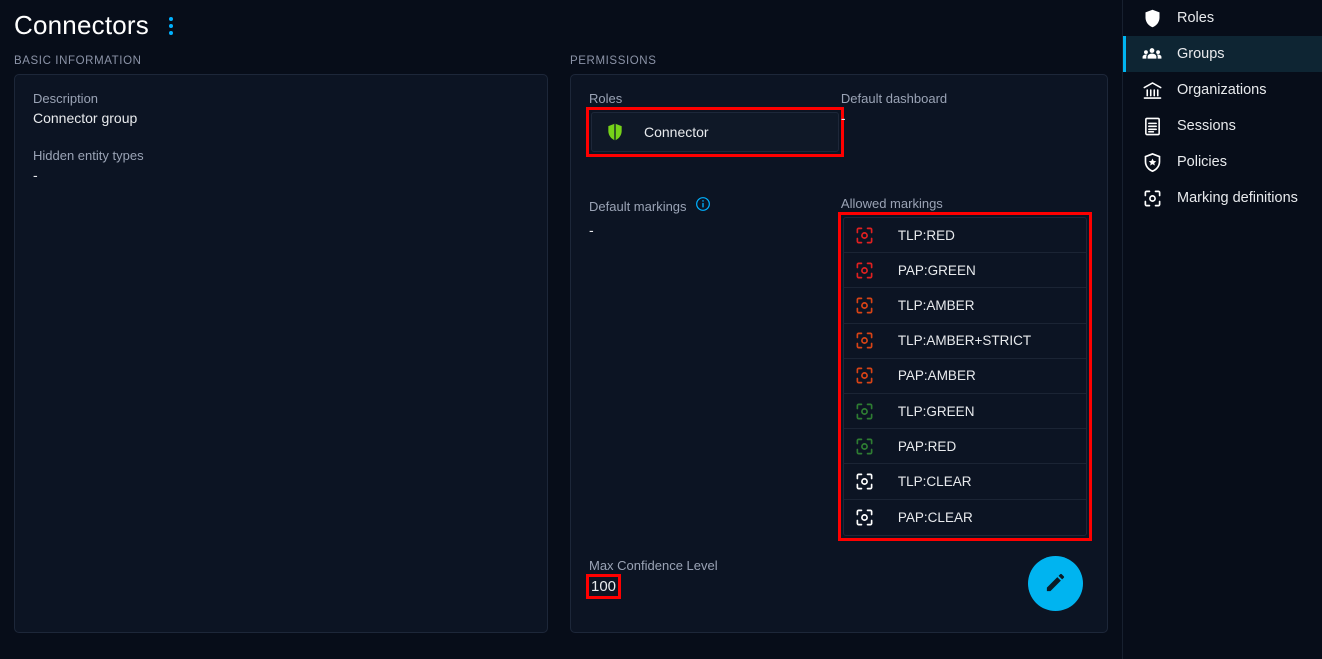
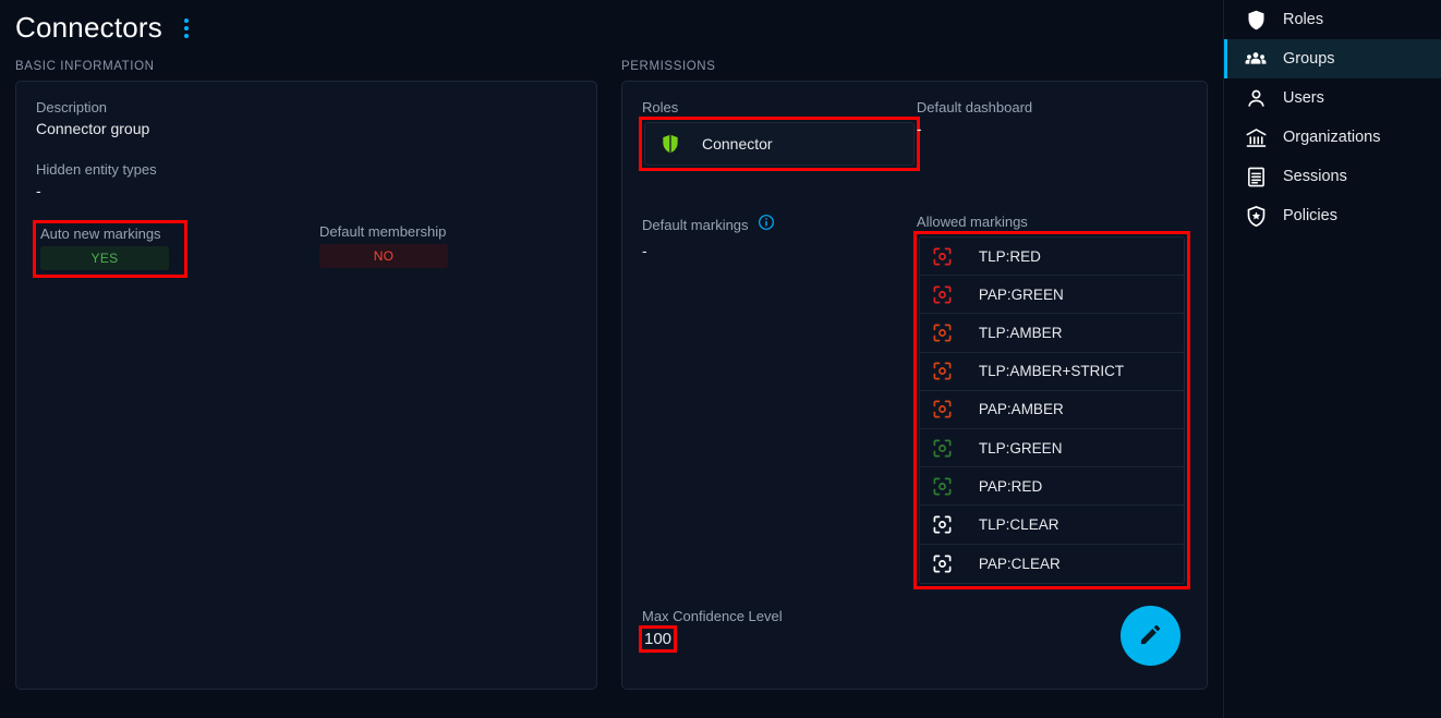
  Connectors
  BASIC INFORMATION
  Description
  Connector group
  Hidden entity types
  -
+ Auto new markings
+ YES
+ Default membership
+ NO
  PERMISSIONS
  Roles
  Connector
  Default dashboard
  -
  Default markings
  -
  Allowed markings
  TLP:RED
  PAP:GREEN
  TLP:AMBER
  TLP:AMBER+STRICT
  PAP:AMBER
  TLP:GREEN
  PAP:RED
  TLP:CLEAR
  PAP:CLEAR
  Max Confidence Level
  100
  Roles
  Groups
+ Users
  Organizations
  Sessions
  Policies
- Marking definitions
